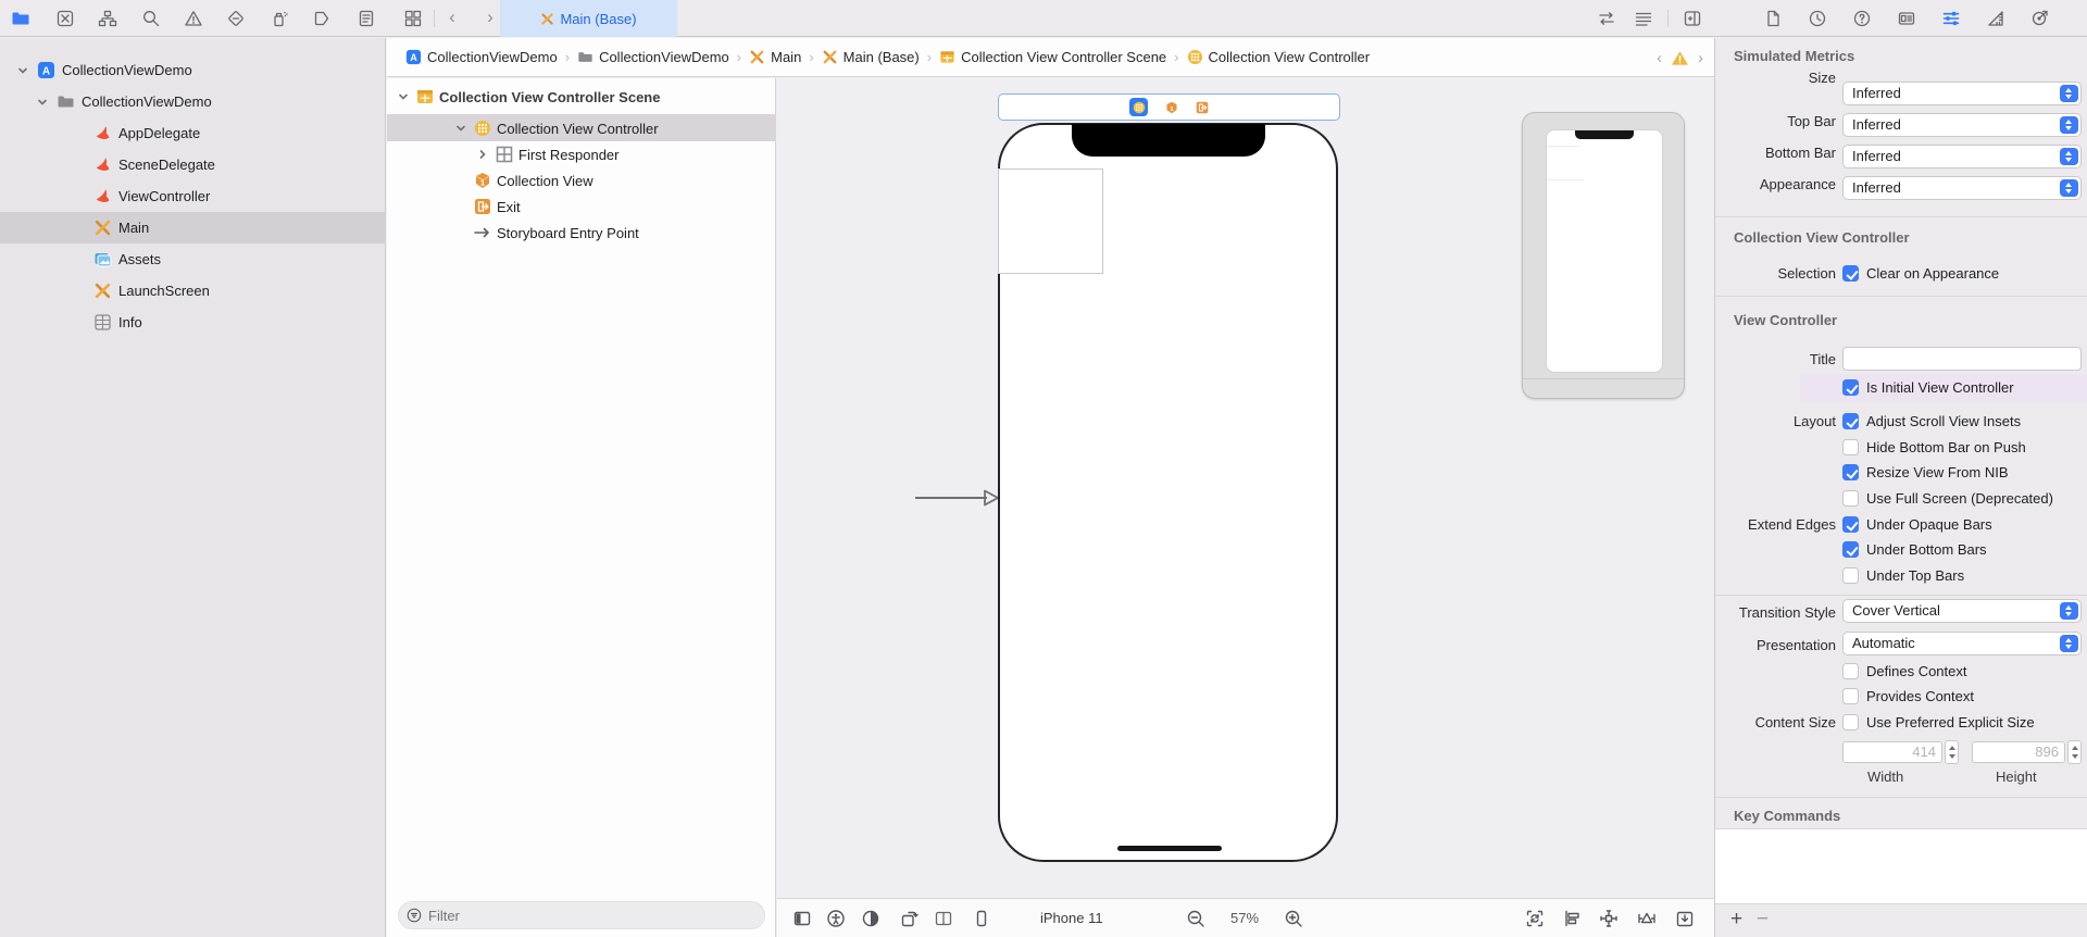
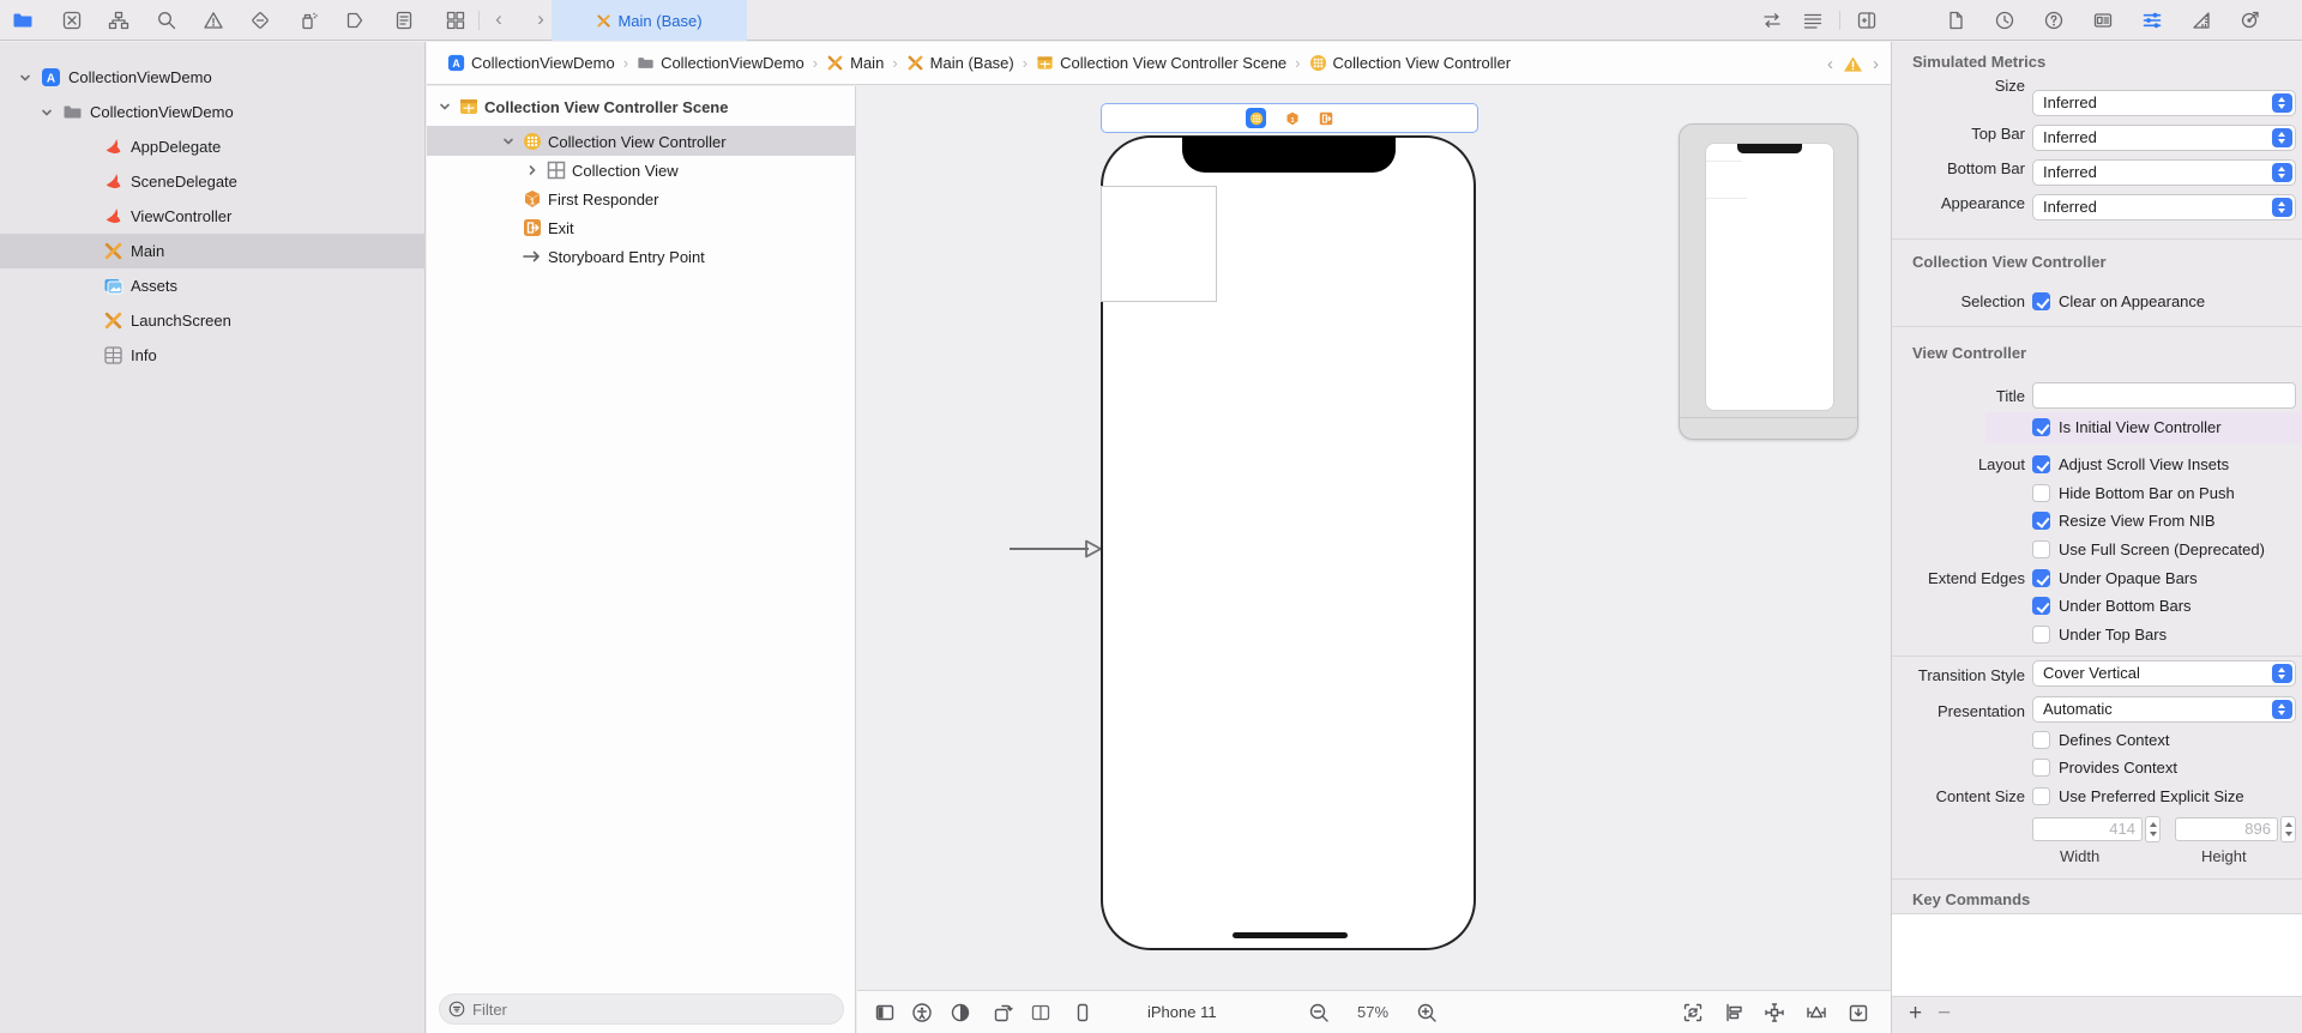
  ‹
  ›
  Main (Base)
  A
  CollectionViewDemo
  CollectionViewDemo
  AppDelegate
  SceneDelegate
  ViewController
  Main
  Assets
  LaunchScreen
  Info
  A
  CollectionViewDemo
  ›
  CollectionViewDemo
  ›
  Main
  ›
  Main (Base)
  ›
  Collection View Controller Scene
  ›
  Collection View Controller
  ‹
  ›
  Collection View Controller Scene
  Collection View Controller
- First Responder
+ Collection View
  1
- Collection View
+ First Responder
  Exit
  Storyboard Entry Point
  Filter
  iPhone 11
  57%
  Simulated Metrics
  Size
  Inferred
  Top Bar
  Inferred
  Bottom Bar
  Inferred
  Appearance
  Inferred
  Collection View Controller
  Selection
  Clear on Appearance
  View Controller
  Title
  Is Initial View Controller
  Layout
  Adjust Scroll View Insets
  Hide Bottom Bar on Push
  Resize View From NIB
  Use Full Screen (Deprecated)
  Extend Edges
  Under Opaque Bars
  Under Bottom Bars
  Under Top Bars
  Transition Style
  Cover Vertical
  Presentation
  Automatic
  Defines Context
  Provides Context
  Content Size
  Use Preferred Explicit Size
  414
  896
  Width
  Height
  Key Commands
  +
  −
